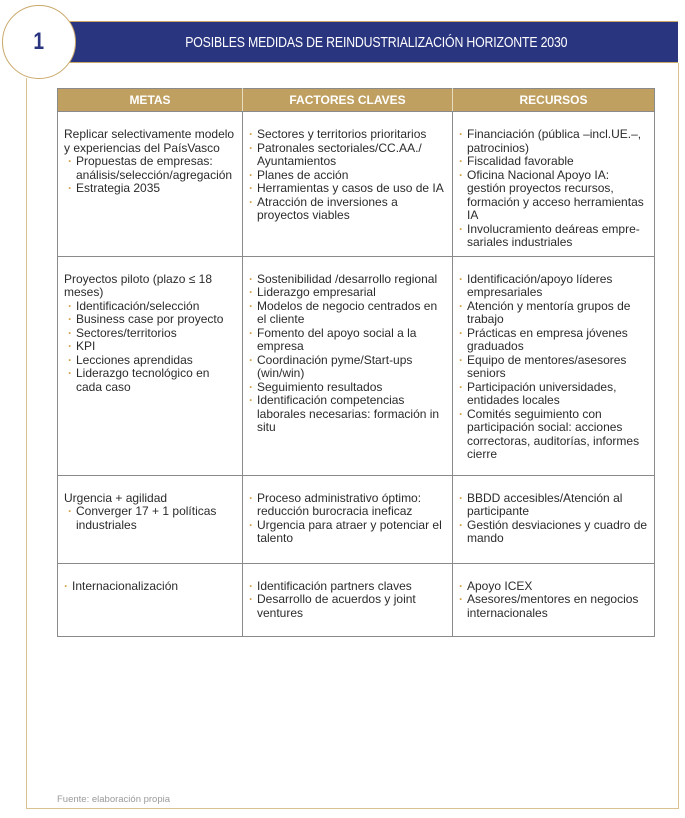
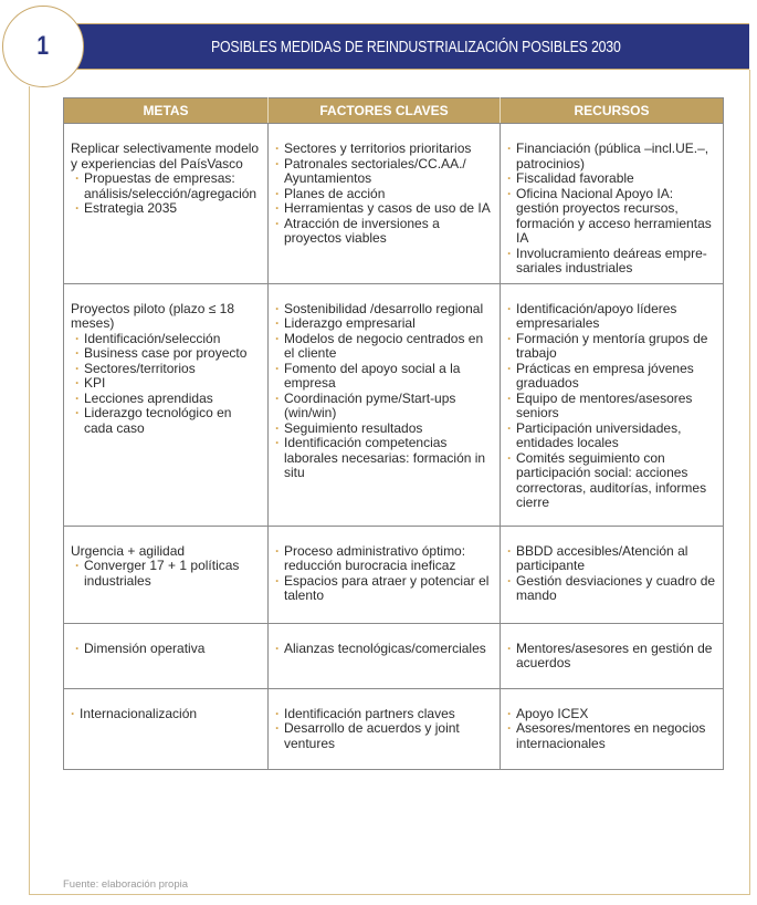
- POSIBLES MEDIDAS DE REINDUSTRIALIZACIÓN HORIZONTE 2030
+ POSIBLES MEDIDAS DE REINDUSTRIALIZACIÓN POSIBLES 2030
  1
  METAS	FACTORES CLAVES	RECURSOS
  Replicar selectivamente modelo y experiencias del PaísVasco Propuestas de empresas: análisis/selección/agregación Estrategia 2035	Sectores y territorios prioritarios Patronales sectoriales/CC.AA./ Ayuntamientos Planes de acción Herramientas y casos de uso de IA Atracción de inversiones a proyectos viables	Financiación (pública –incl.UE.–, patrocinios) Fiscalidad favorable Oficina Nacional Apoyo IA: gestión proyectos recursos, formación y acceso herramientas IA Involucramiento deáreas empre-sariales industriales
- Proyectos piloto (plazo ≤ 18 meses) Identificación/selección Business case por proyecto Sectores/territorios KPI Lecciones aprendidas Liderazgo tecnológico en cada caso	Sostenibilidad /desarrollo regional Liderazgo empresarial Modelos de negocio centrados en el cliente Fomento del apoyo social a la empresa Coordinación pyme/Start-ups (win/win) Seguimiento resultados Identificación competencias laborales necesarias: formación in situ	Identificación/apoyo líderes empresariales Atención y mentoría grupos de trabajo Prácticas en empresa jóvenes graduados Equipo de mentores/asesores seniors Participación universidades, entidades locales Comités seguimiento con participación social: acciones correctoras, auditorías, informes cierre
+ Proyectos piloto (plazo ≤ 18 meses) Identificación/selección Business case por proyecto Sectores/territorios KPI Lecciones aprendidas Liderazgo tecnológico en cada caso	Sostenibilidad /desarrollo regional Liderazgo empresarial Modelos de negocio centrados en el cliente Fomento del apoyo social a la empresa Coordinación pyme/Start-ups (win/win) Seguimiento resultados Identificación competencias laborales necesarias: formación in situ	Identificación/apoyo líderes empresariales Formación y mentoría grupos de trabajo Prácticas en empresa jóvenes graduados Equipo de mentores/asesores seniors Participación universidades, entidades locales Comités seguimiento con participación social: acciones correctoras, auditorías, informes cierre
- Urgencia + agilidad Converger 17 + 1 políticas industriales	Proceso administrativo óptimo: reducción burocracia ineficaz Urgencia para atraer y potenciar el talento	BBDD accesibles/Atención al participante Gestión desviaciones y cuadro de mando
+ Urgencia + agilidad Converger 17 + 1 políticas industriales	Proceso administrativo óptimo: reducción burocracia ineficaz Espacios para atraer y potenciar el talento	BBDD accesibles/Atención al participante Gestión desviaciones y cuadro de mando
+ Dimensión operativa	Alianzas tecnológicas/comerciales	Mentores/asesores en gestión de acuerdos
  Internacionalización	Identificación partners claves Desarrollo de acuerdos y joint ventures	Apoyo ICEX Asesores/mentores en negocios internacionales
  Fuente: elaboración propia
